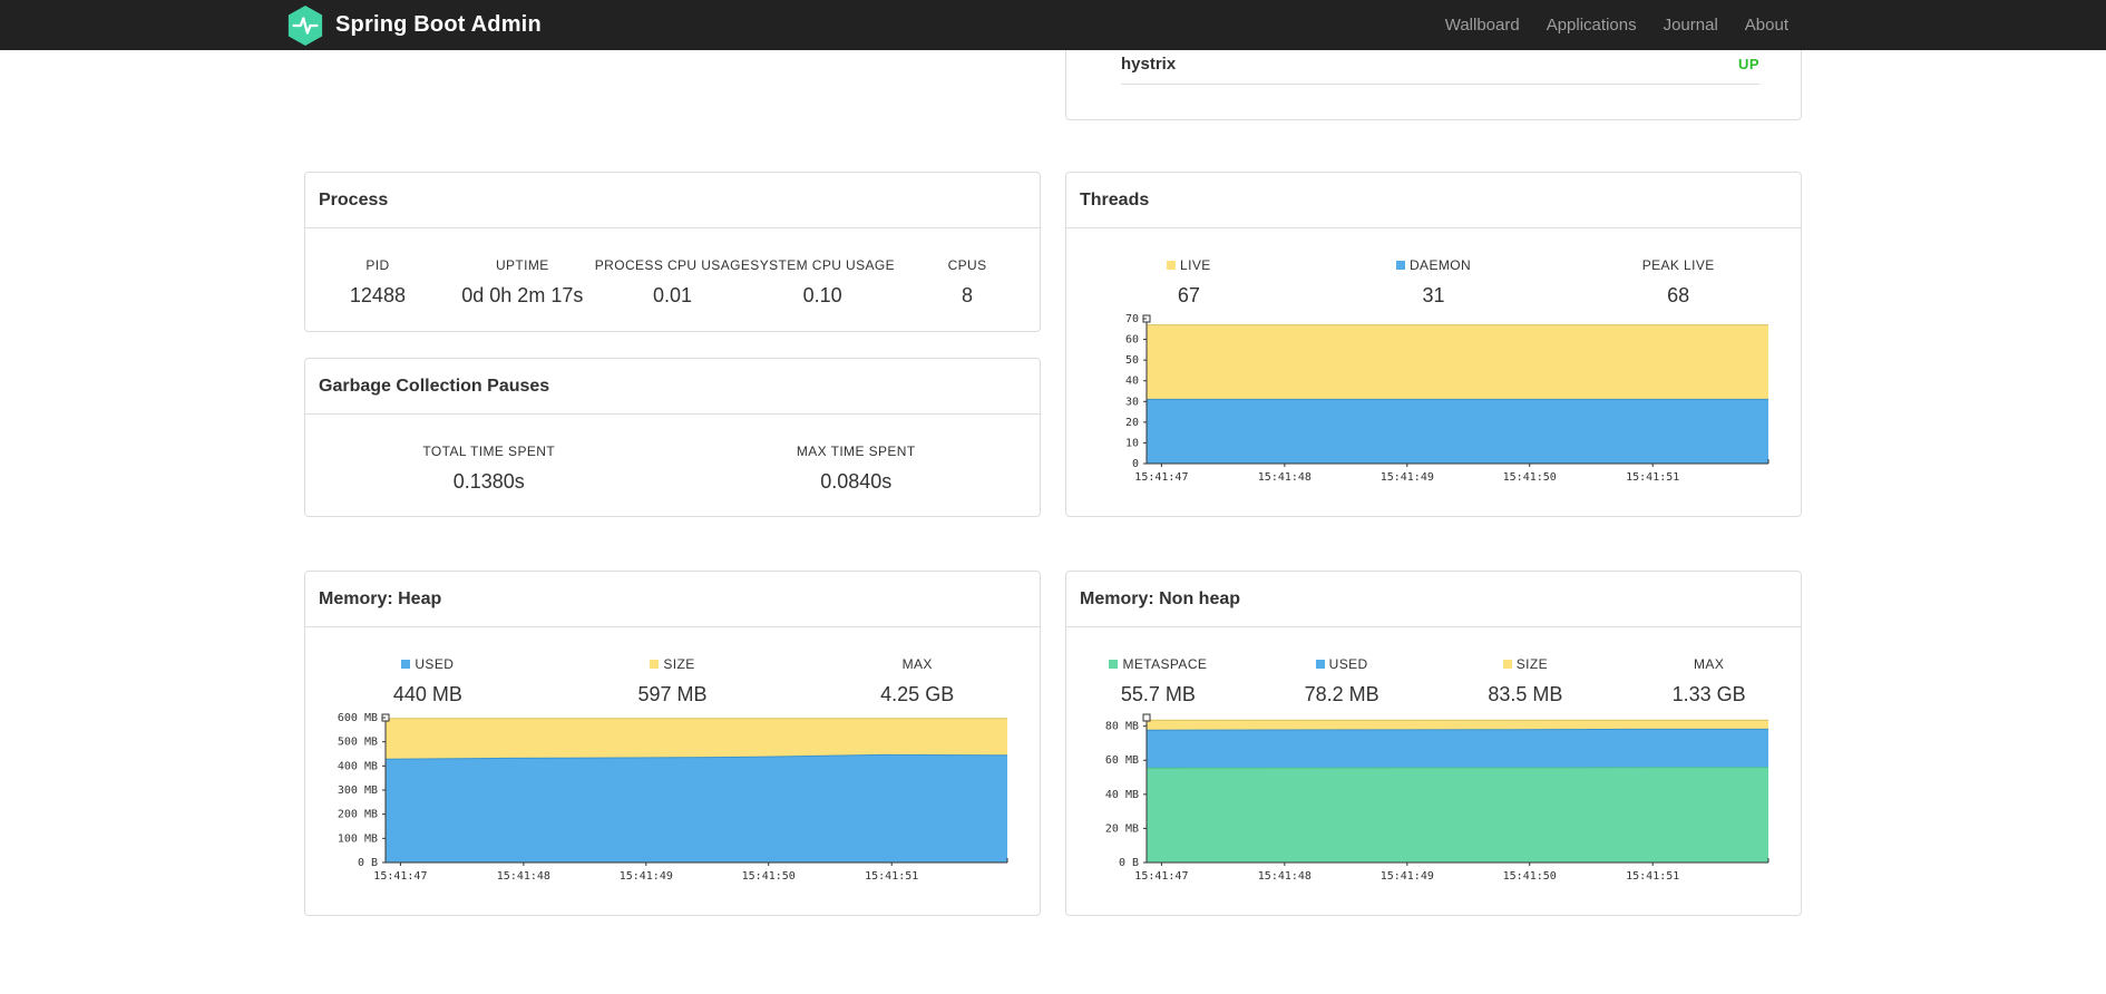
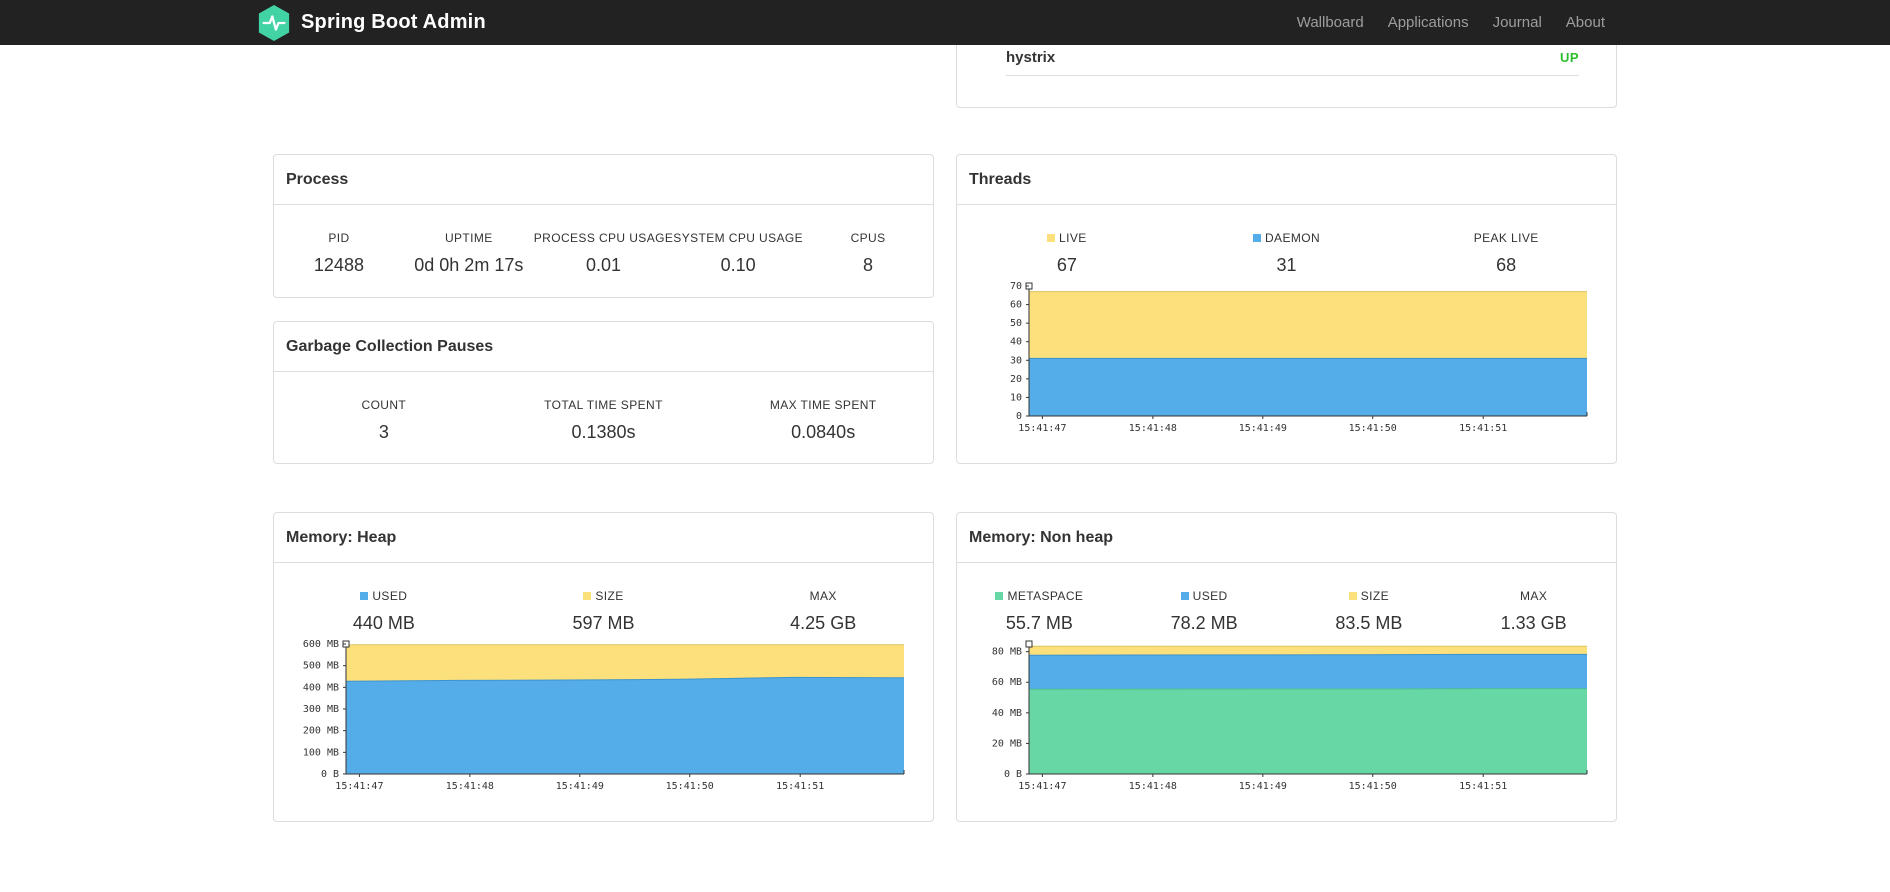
  Spring Boot Admin
  Wallboard
  Applications
  Journal
  About
  hystrix
  UP
  Process
  PID
  12488
  UPTIME
  0d 0h 2m 17s
  PROCESS CPU USAGE
  0.01
  SYSTEM CPU USAGE
  0.10
  CPUS
  8
  Garbage Collection Pauses
+ COUNT
+ 3
  TOTAL TIME SPENT
  0.1380s
  MAX TIME SPENT
  0.0840s
  Threads
  LIVE
  67
  DAEMON
  31
  PEAK LIVE
  68
  0
  10
  20
  30
  40
  50
  60
  70
  15:41:47
  15:41:48
  15:41:49
  15:41:50
  15:41:51
  Memory: Heap
  USED
  440 MB
  SIZE
  597 MB
  MAX
  4.25 GB
  0 B
  100 MB
  200 MB
  300 MB
  400 MB
  500 MB
  600 MB
  15:41:47
  15:41:48
  15:41:49
  15:41:50
  15:41:51
  Memory: Non heap
  METASPACE
  55.7 MB
  USED
  78.2 MB
  SIZE
  83.5 MB
  MAX
  1.33 GB
  0 B
  20 MB
  40 MB
  60 MB
  80 MB
  15:41:47
  15:41:48
  15:41:49
  15:41:50
  15:41:51
